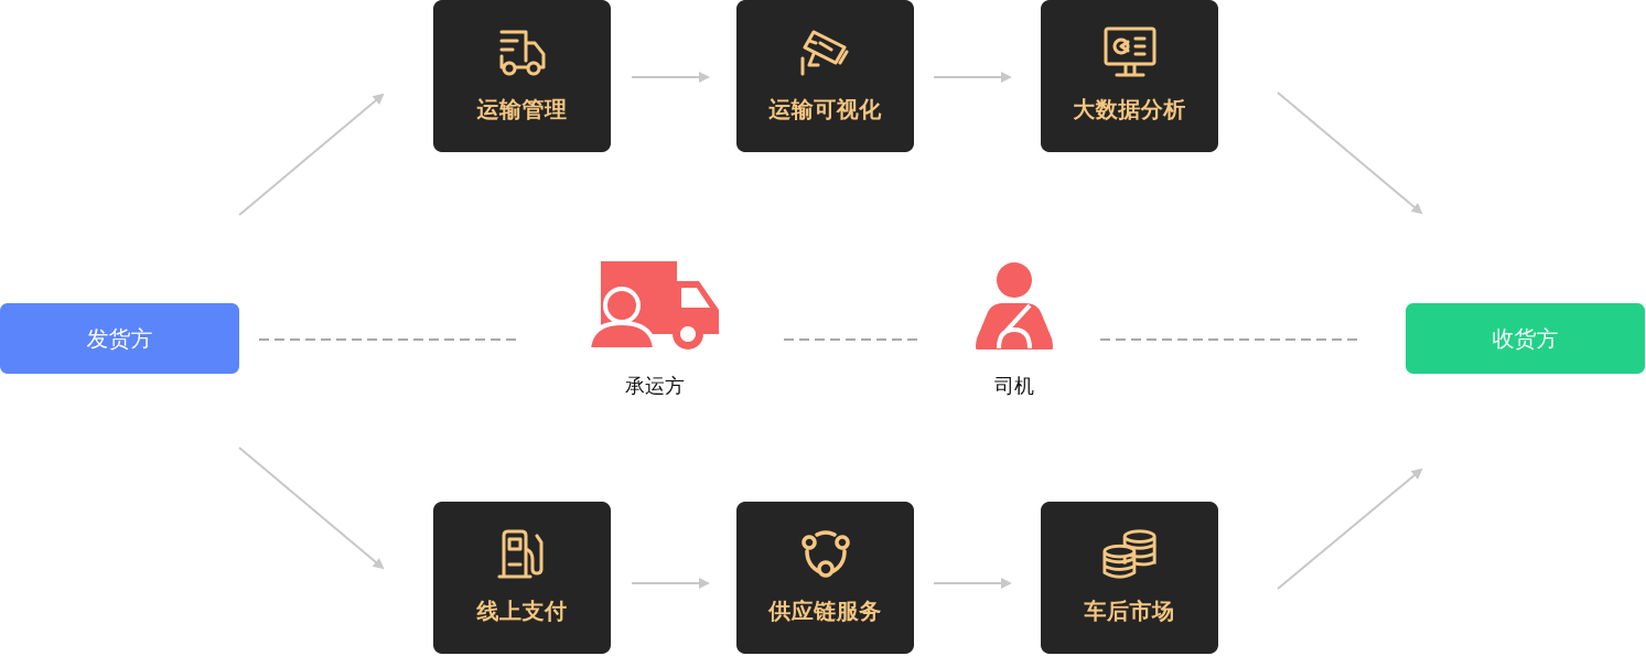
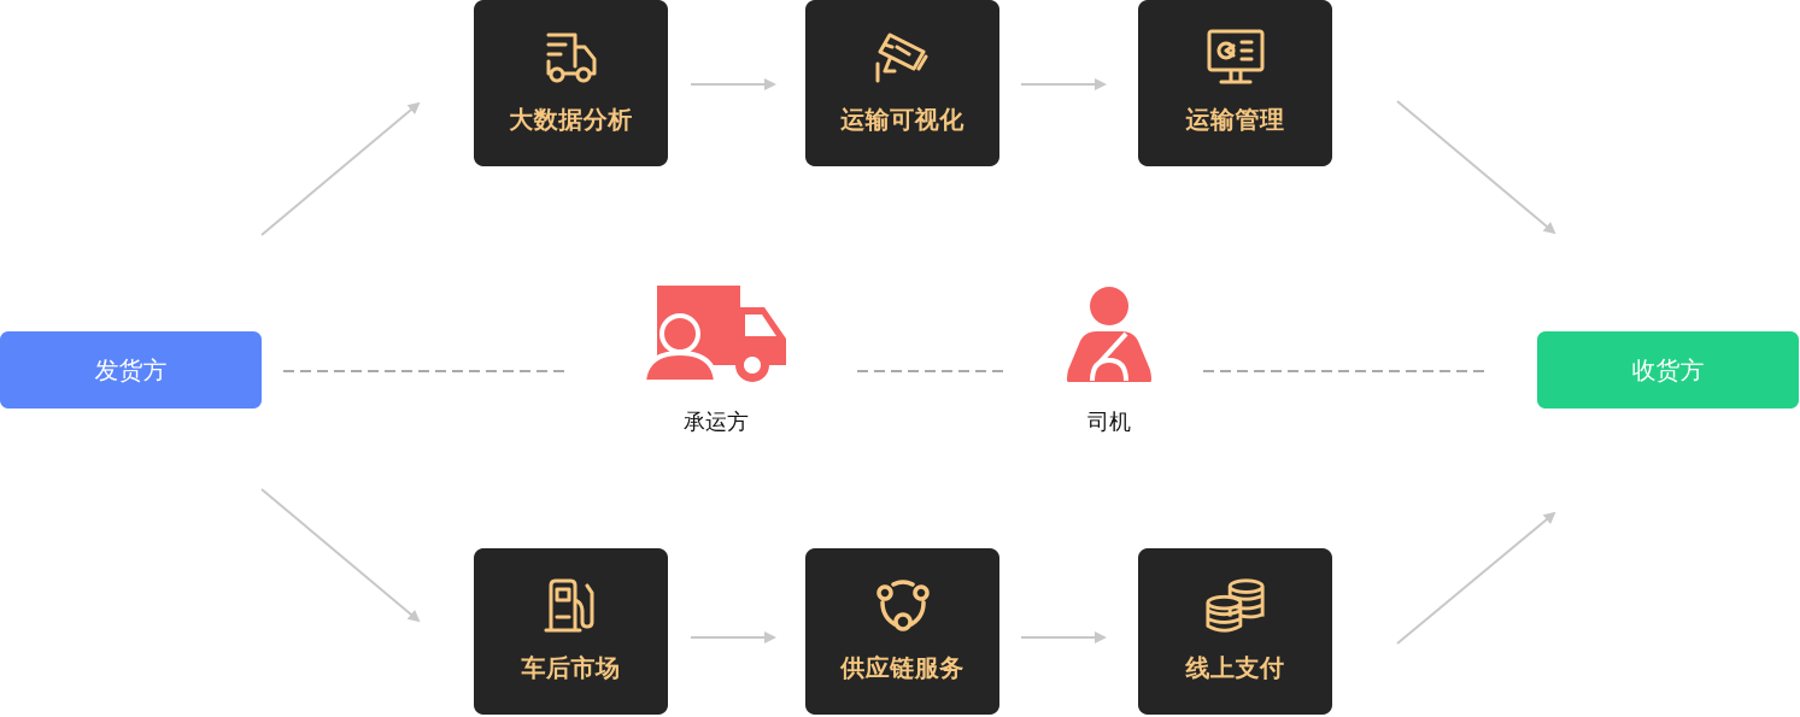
  发货方
  收货方
- 运输管理
+ 大数据分析
  运输可视化
- 大数据分析
+ 运输管理
- 线上支付
+ 车后市场
  供应链服务
- 车后市场
+ 线上支付
  承运方
  司机
